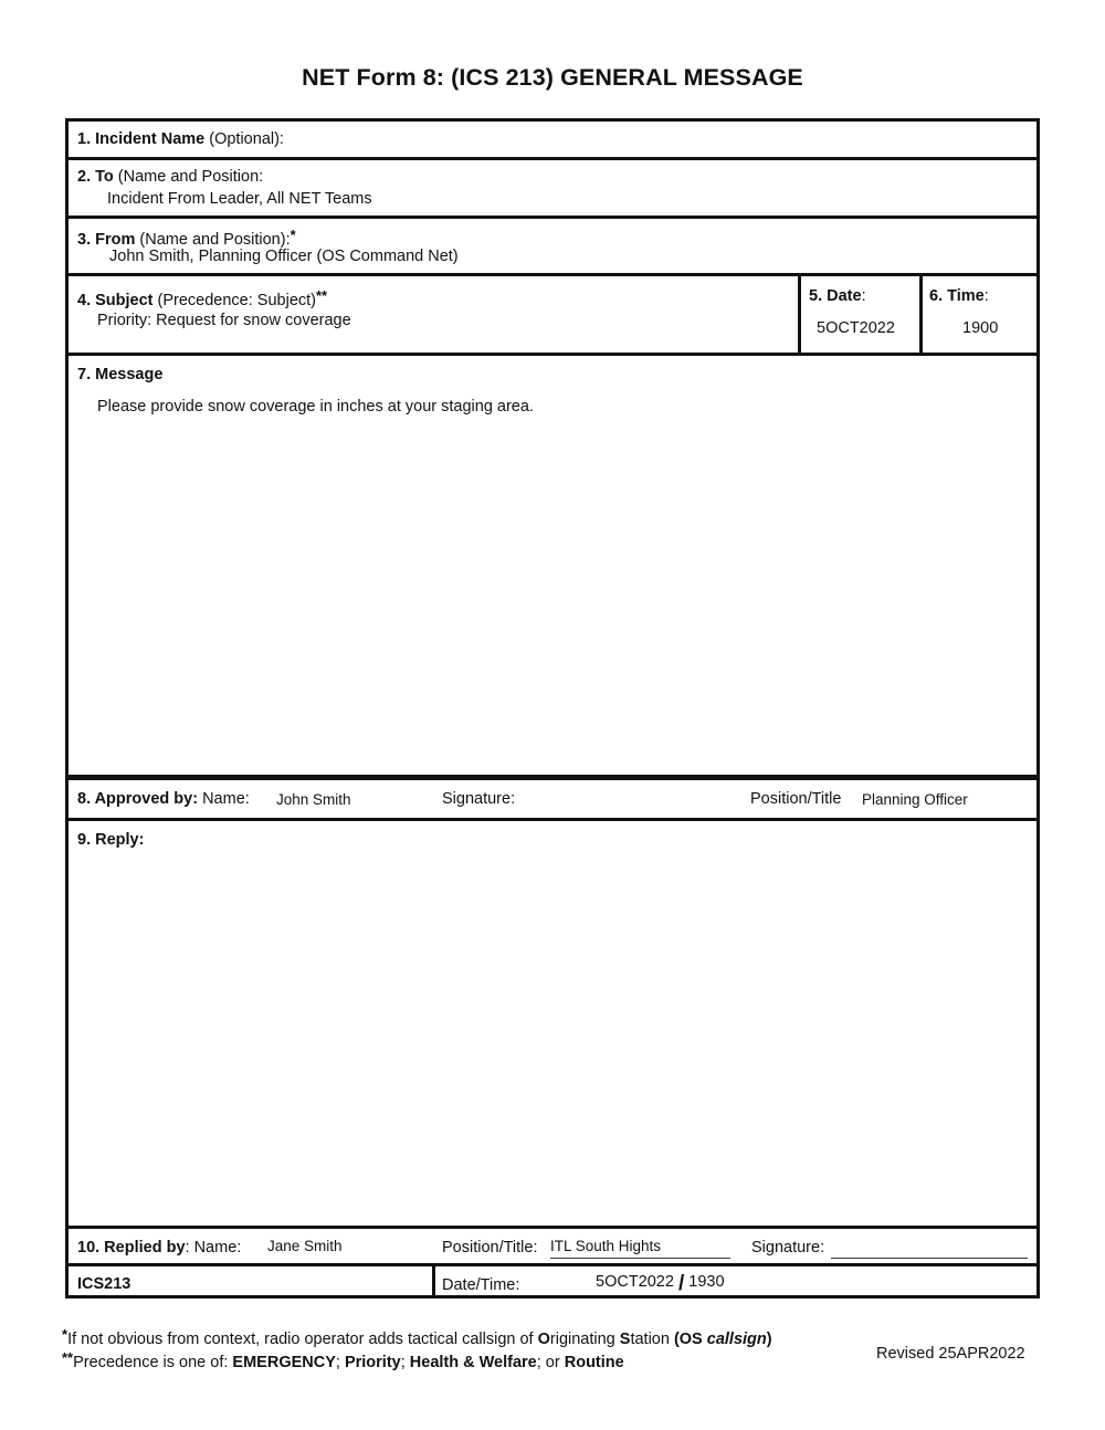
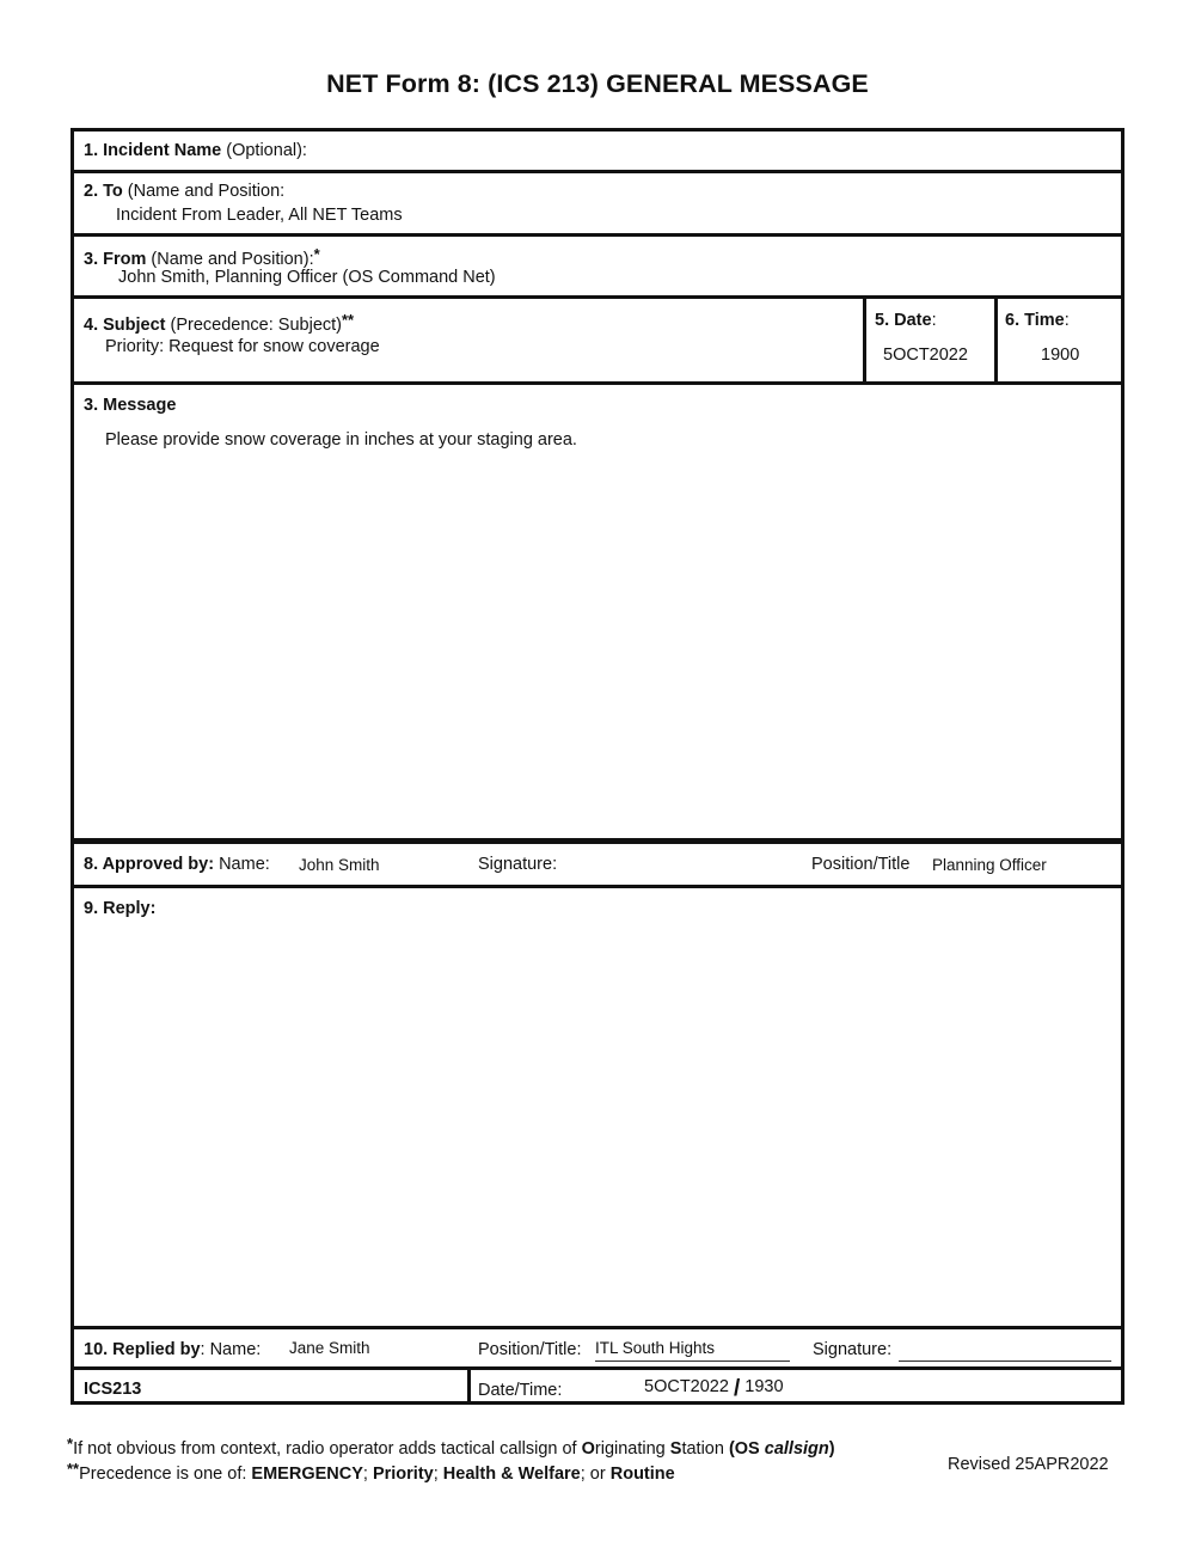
  NET Form 8: (ICS 213) GENERAL MESSAGE
  1. Incident Name (Optional):
  2. To (Name and Position:
  Incident From Leader, All NET Teams
  3. From (Name and Position):*
  John Smith, Planning Officer (OS Command Net)
  4. Subject (Precedence: Subject)**
  Priority: Request for snow coverage
  5. Date:
  5OCT2022
  6. Time:
  1900
- 7. Message
+ 3. Message
  Please provide snow coverage in inches at your staging area.
  8. Approved by: Name:
  John Smith
  Signature:
  Position/Title
  Planning Officer
  9. Reply:
  10. Replied by: Name:
  Jane Smith
  Position/Title:
  ITL South Hights
  Signature:
  ICS213
  Date/Time:
  5OCT2022 / 1930
  *If not obvious from context, radio operator adds tactical callsign of Originating Station (OS callsign)
  **Precedence is one of: EMERGENCY; Priority; Health & Welfare; or Routine
  Revised 25APR2022
